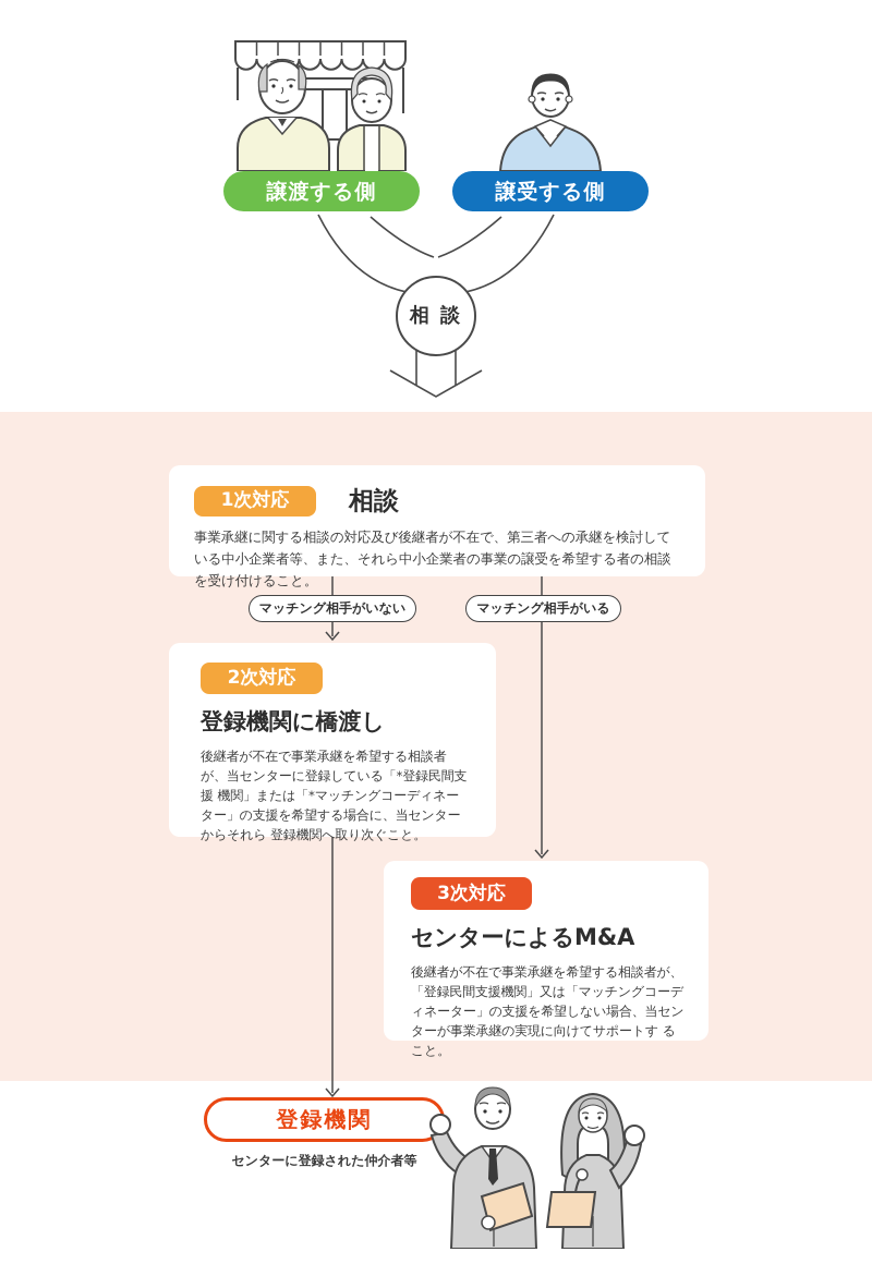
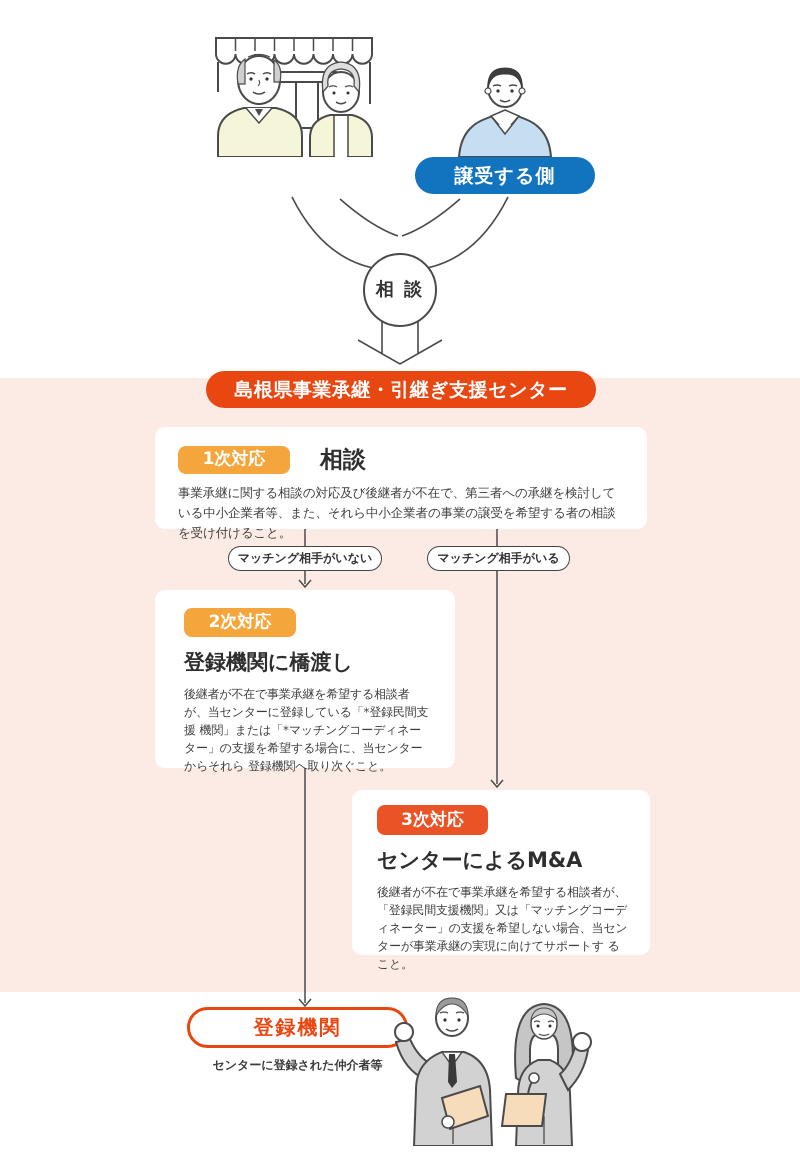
- 譲渡する側
  譲受する側
  相 談
+ 島根県事業承継・引継ぎ支援センター
  1次対応
  相談
  事業承継に関する相談の対応及び後継者が不在で、第三者への承継を検討している中小企業者等、また、それら中小企業者の事業の譲受を希望する者の相談を受け付けること。
  マッチング相手がいない
  マッチング相手がいる
  2次対応
  登録機関に橋渡し
  後継者が不在で事業承継を希望する相談者が、当センターに登録している「*登録民間支援 機関」または「*マッチングコーディネーター」の支援を希望する場合に、当センターからそれら 登録機関へ取り次ぐこと。
  3次対応
  センターによるM&A
  後継者が不在で事業承継を希望する相談者が、「登録民間支援機関」又は「マッチングコーディネーター」の支援を希望しない場合、当センターが事業承継の実現に向けてサポートす ること。
  登録機関
  センターに登録された仲介者等
